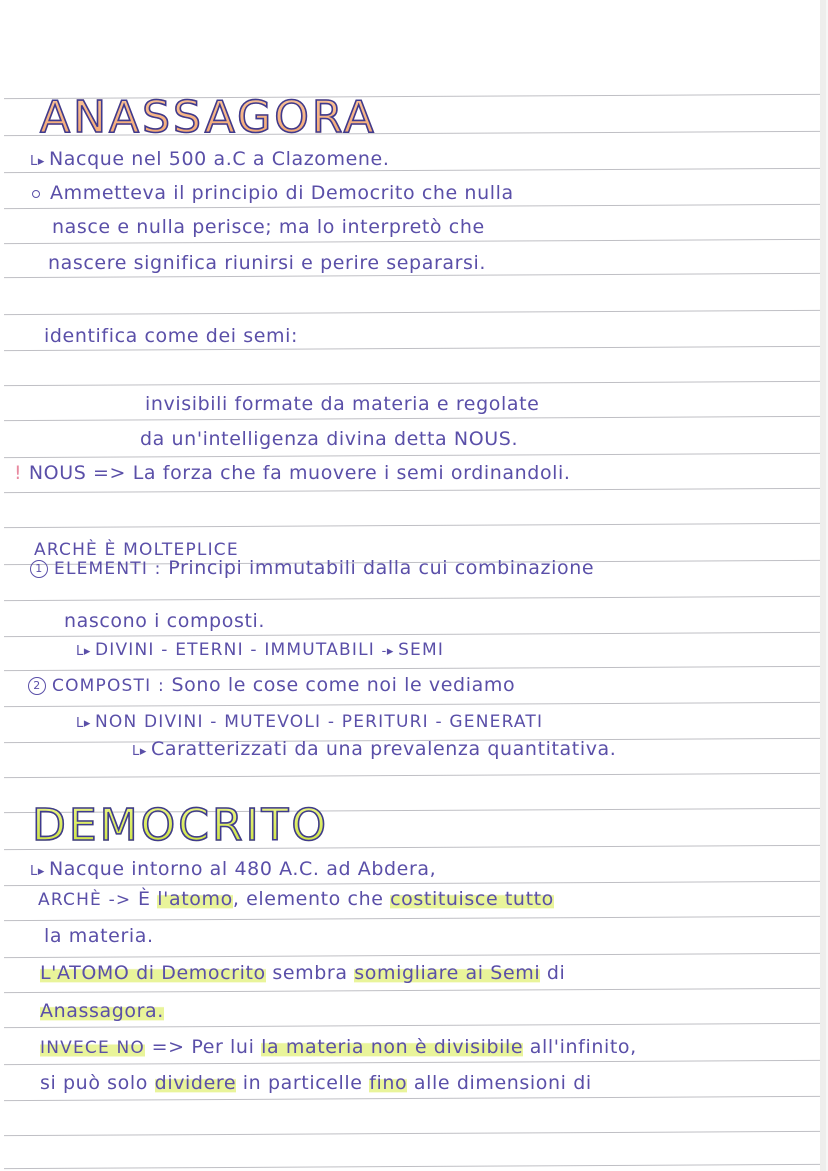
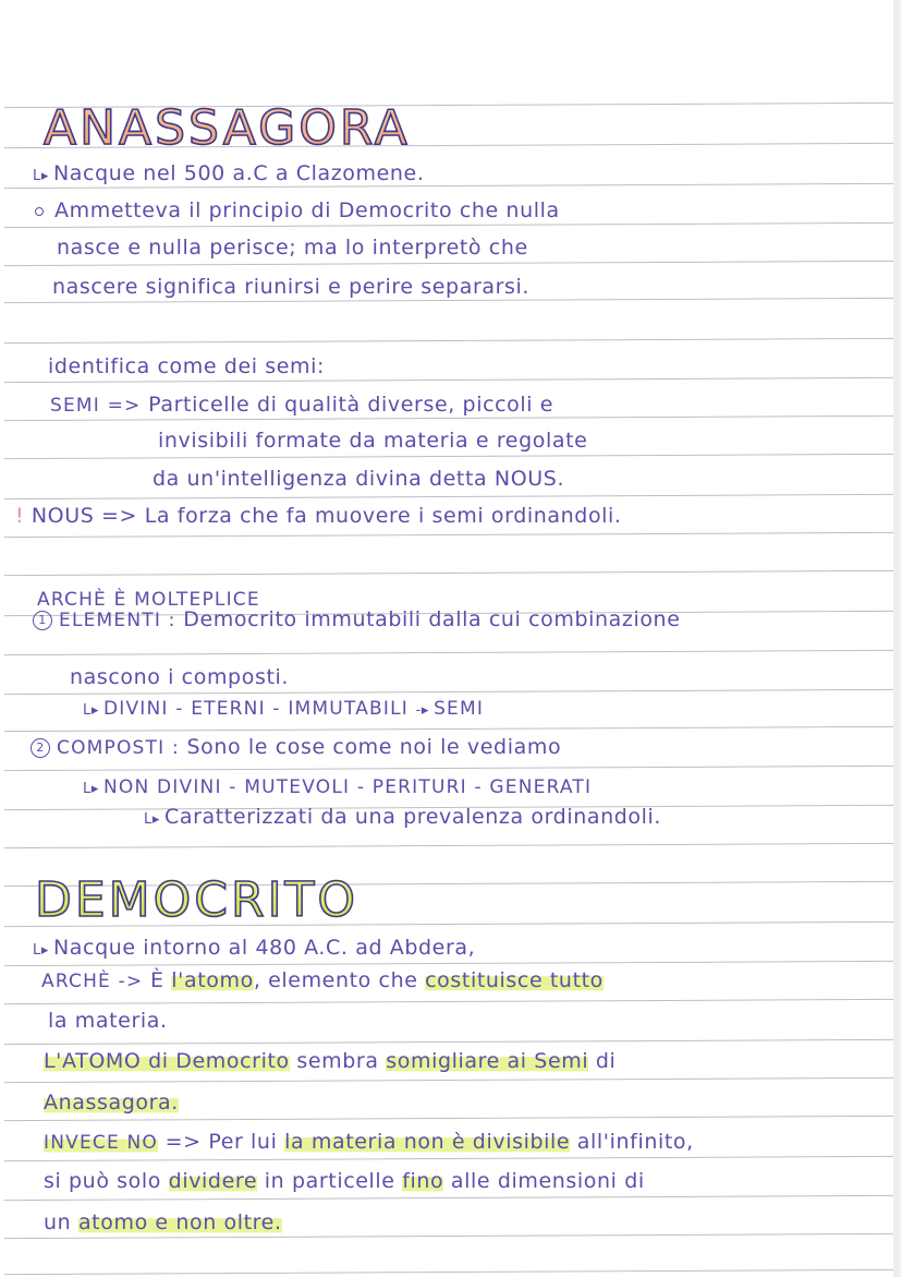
  ANASSAGORA
  L▸ Nacque nel 500 a.C a Clazomene.
  Ammetteva il principio di Democrito che nulla
  nasce e nulla perisce; ma lo interpretò che
  nascere significa riunirsi e perire separarsi.
  identifica come dei semi:
+ SEMI => Particelle di qualità diverse, piccoli e
  invisibili formate da materia e regolate
  da un'intelligenza divina detta NOUS.
  ! NOUS => La forza che fa muovere i semi ordinandoli.
  ARCHÈ È MOLTEPLICE
- 1 ELEMENTI : Principi immutabili dalla cui combinazione
+ 1 ELEMENTI : Democrito immutabili dalla cui combinazione
  nascono i composti.
  L▸ DIVINI - ETERNI - IMMUTABILI -▸ SEMI
  2 COMPOSTI : Sono le cose come noi le vediamo
  L▸ NON DIVINI - MUTEVOLI - PERITURI - GENERATI
- L▸ Caratterizzati da una prevalenza quantitativa.
+ L▸ Caratterizzati da una prevalenza ordinandoli.
  DEMOCRITO
  L▸ Nacque intorno al 480 A.C. ad Abdera,
  ARCHÈ -> È l'atomo, elemento che costituisce tutto
  la materia.
  L'ATOMO di Democrito sembra somigliare ai Semi di
  Anassagora.
  INVECE NO => Per lui la materia non è divisibile all'infinito,
  si può solo dividere in particelle fino alle dimensioni di
+ un atomo e non oltre.
